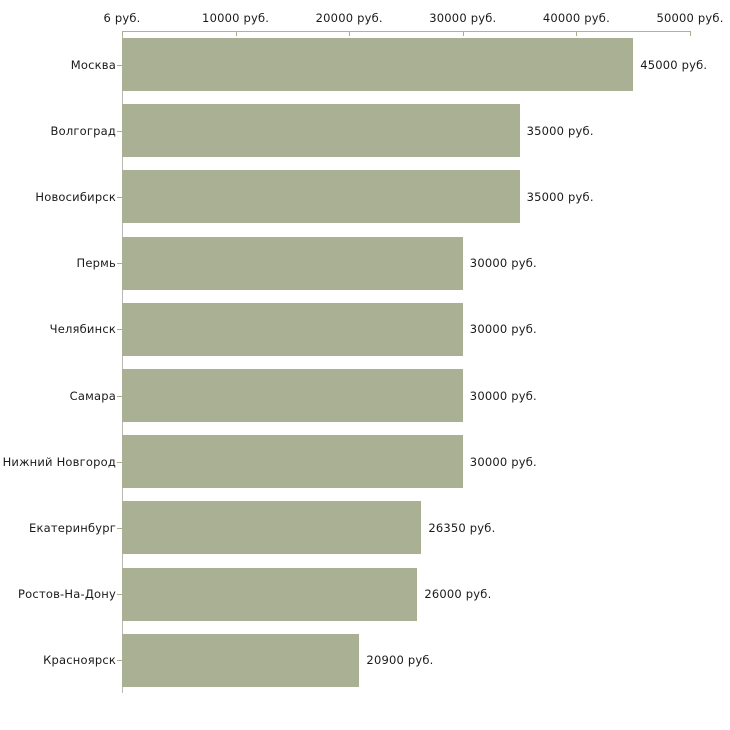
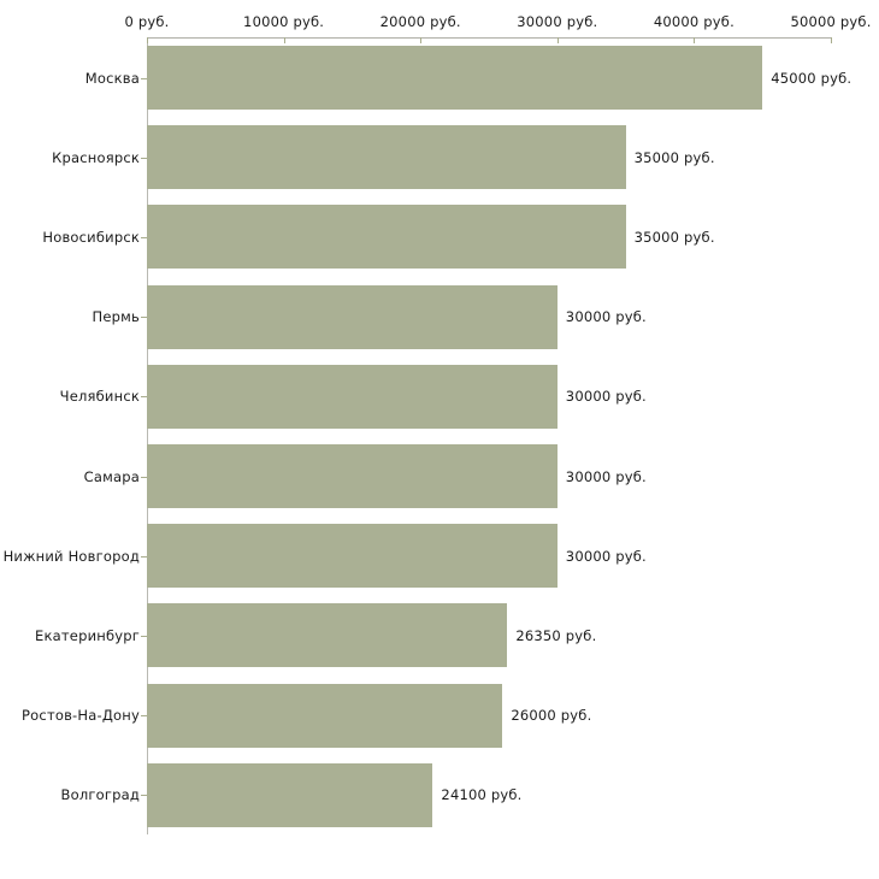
- 6 руб.
+ 0 руб.
  10000 руб.
  20000 руб.
  30000 руб.
  40000 руб.
  50000 руб.
  Москва
- Волгоград
+ Красноярск
  Новосибирск
  Пермь
  Челябинск
  Самара
  Нижний Новгород
  Екатеринбург
  Ростов-На-Дону
- Красноярск
+ Волгоград
  45000 руб.
  35000 руб.
  35000 руб.
  30000 руб.
  30000 руб.
  30000 руб.
  30000 руб.
  26350 руб.
  26000 руб.
- 20900 руб.
+ 24100 руб.
